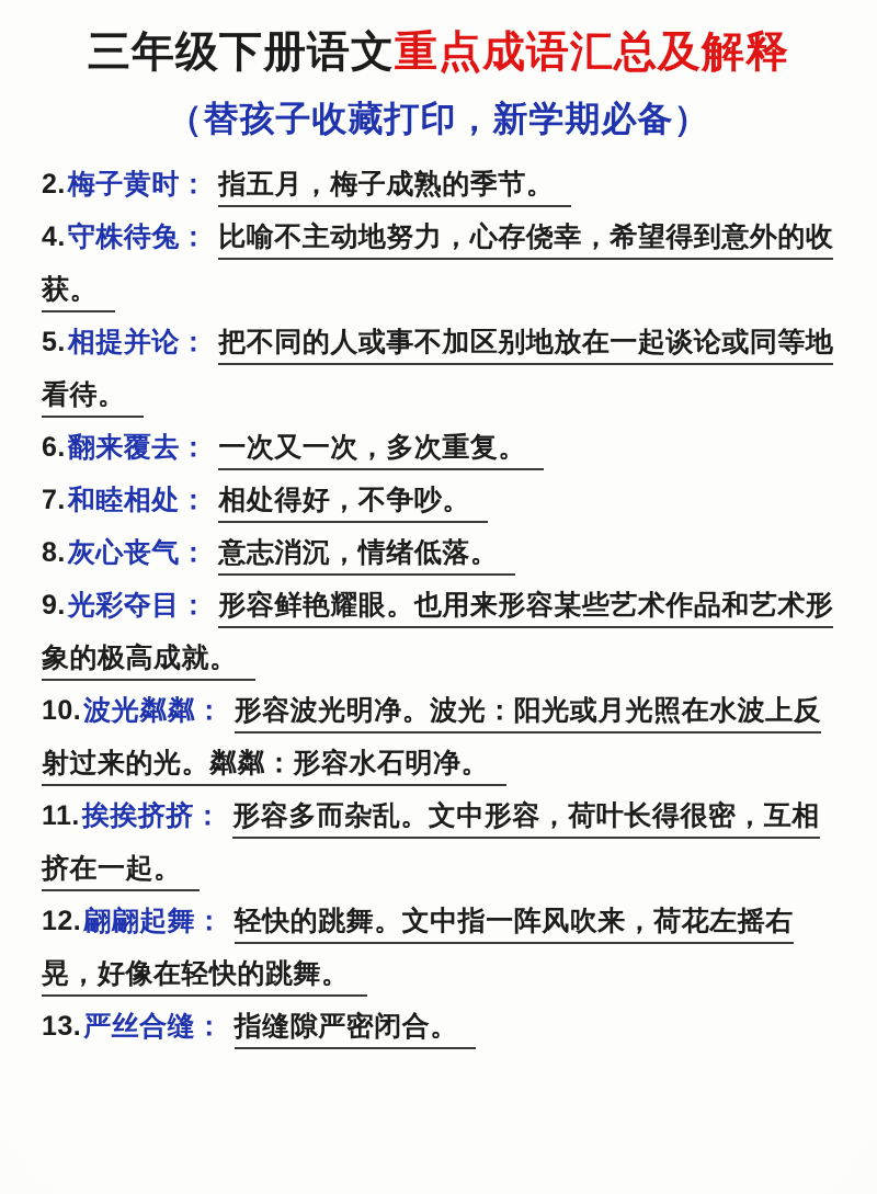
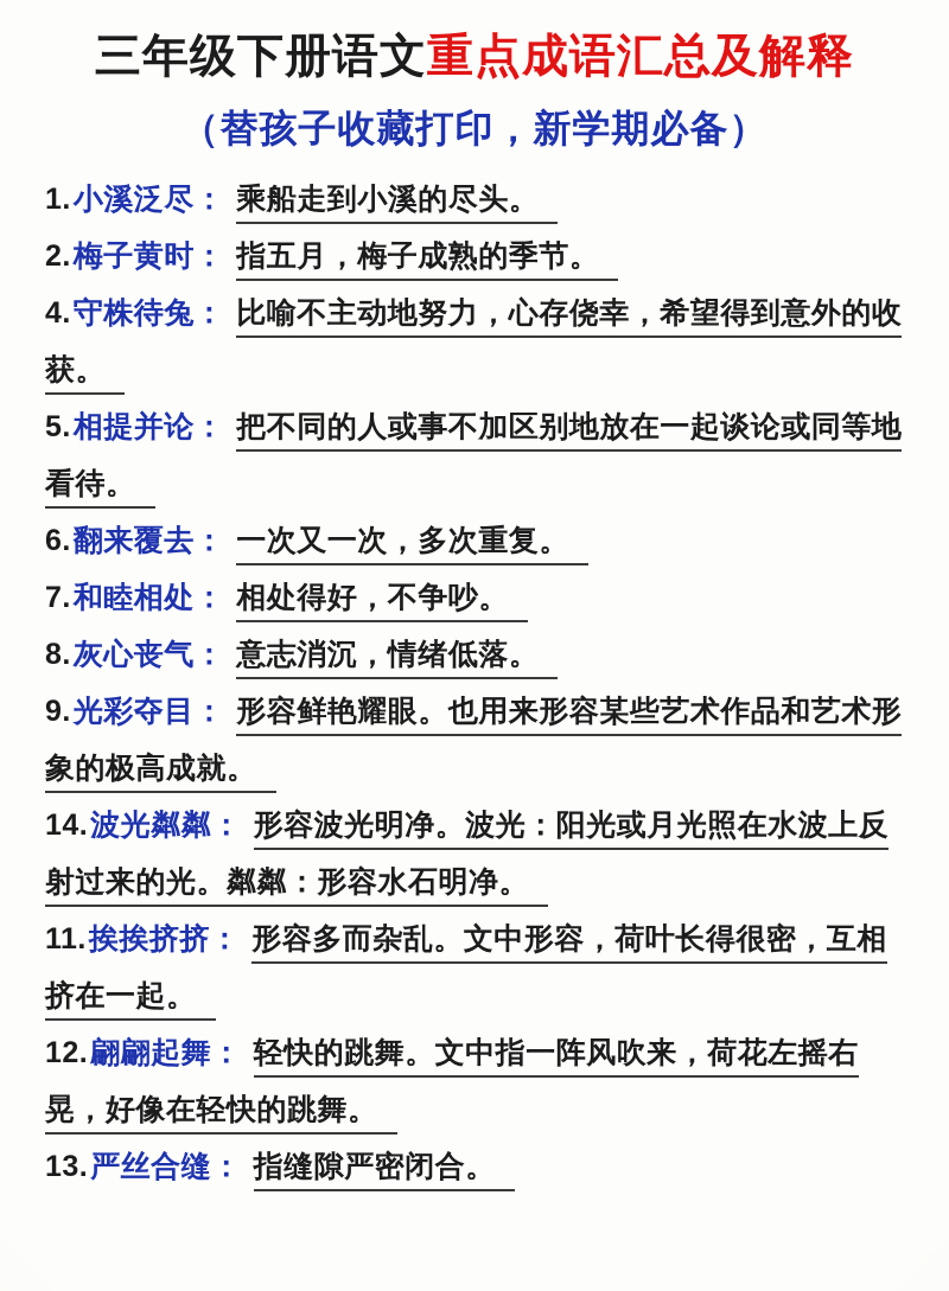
  三年级下册语文重点成语汇总及解释
  （替孩子收藏打印，新学期必备）
+ 1.小溪泛尽： 乘船走到小溪的尽头。
  2.梅子黄时： 指五月，梅子成熟的季节。
  4.守株待兔： 比喻不主动地努力，心存侥幸，希望得到意外的收获。
  5.相提并论： 把不同的人或事不加区别地放在一起谈论或同等地看待。
  6.翻来覆去： 一次又一次，多次重复。
  7.和睦相处： 相处得好，不争吵。
  8.灰心丧气： 意志消沉，情绪低落。
  9.光彩夺目： 形容鲜艳耀眼。也用来形容某些艺术作品和艺术形象的极高成就。
- 10.波光粼粼： 形容波光明净。波光：阳光或月光照在水波上反射过来的光。粼粼：形容水石明净。
+ 14.波光粼粼： 形容波光明净。波光：阳光或月光照在水波上反射过来的光。粼粼：形容水石明净。
  11.挨挨挤挤： 形容多而杂乱。文中形容，荷叶长得很密，互相挤在一起。
  12.翩翩起舞： 轻快的跳舞。文中指一阵风吹来，荷花左摇右晃，好像在轻快的跳舞。
  13.严丝合缝： 指缝隙严密闭合。
